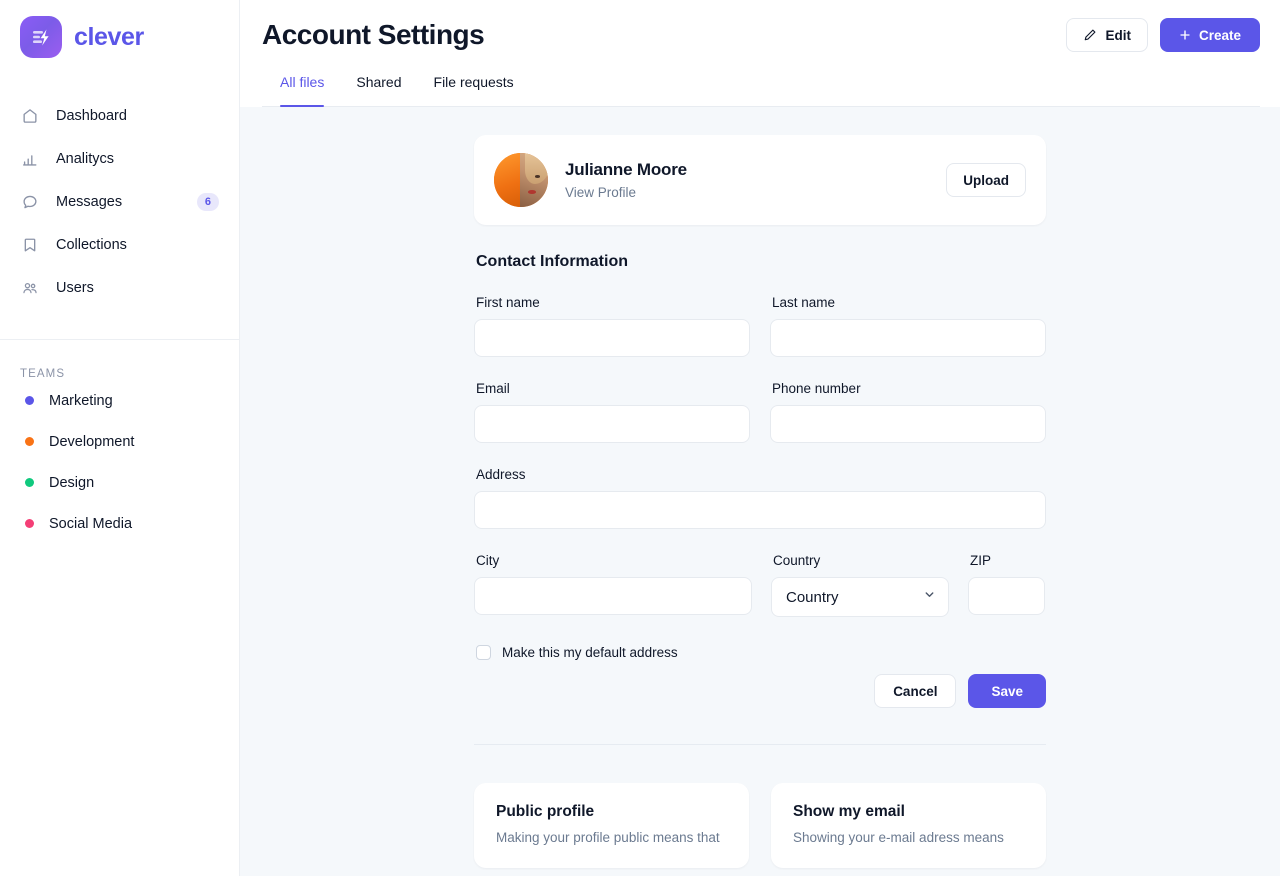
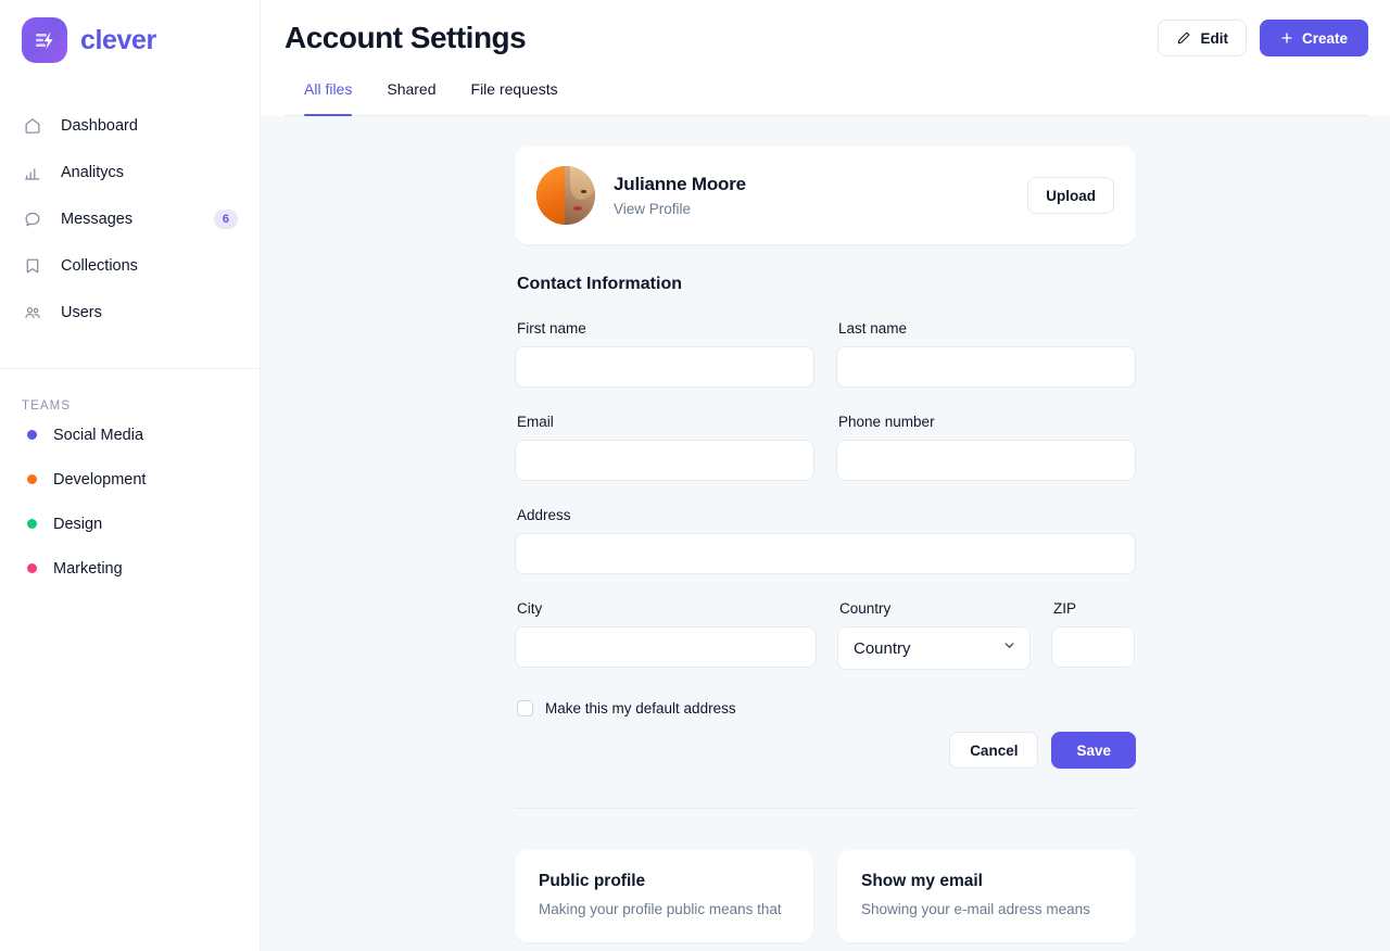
  clever
  Dashboard
  Analitycs
  Messages
  6
  Collections
  Users
  TEAMS
- Marketing
+ Social Media
  Development
  Design
- Social Media
+ Marketing
  Account Settings
  Edit
  Create
  All files
  Shared
  File requests
  Julianne Moore
  View Profile
  Upload
  Contact Information
  First name
  Last name
  Email
  Phone number
  Address
  City
  Country
  Country
  ZIP
  Make this my default address
  Cancel
  Save
  Public profile
  Making your profile public means that
  Show my email
  Showing your e-mail adress means
